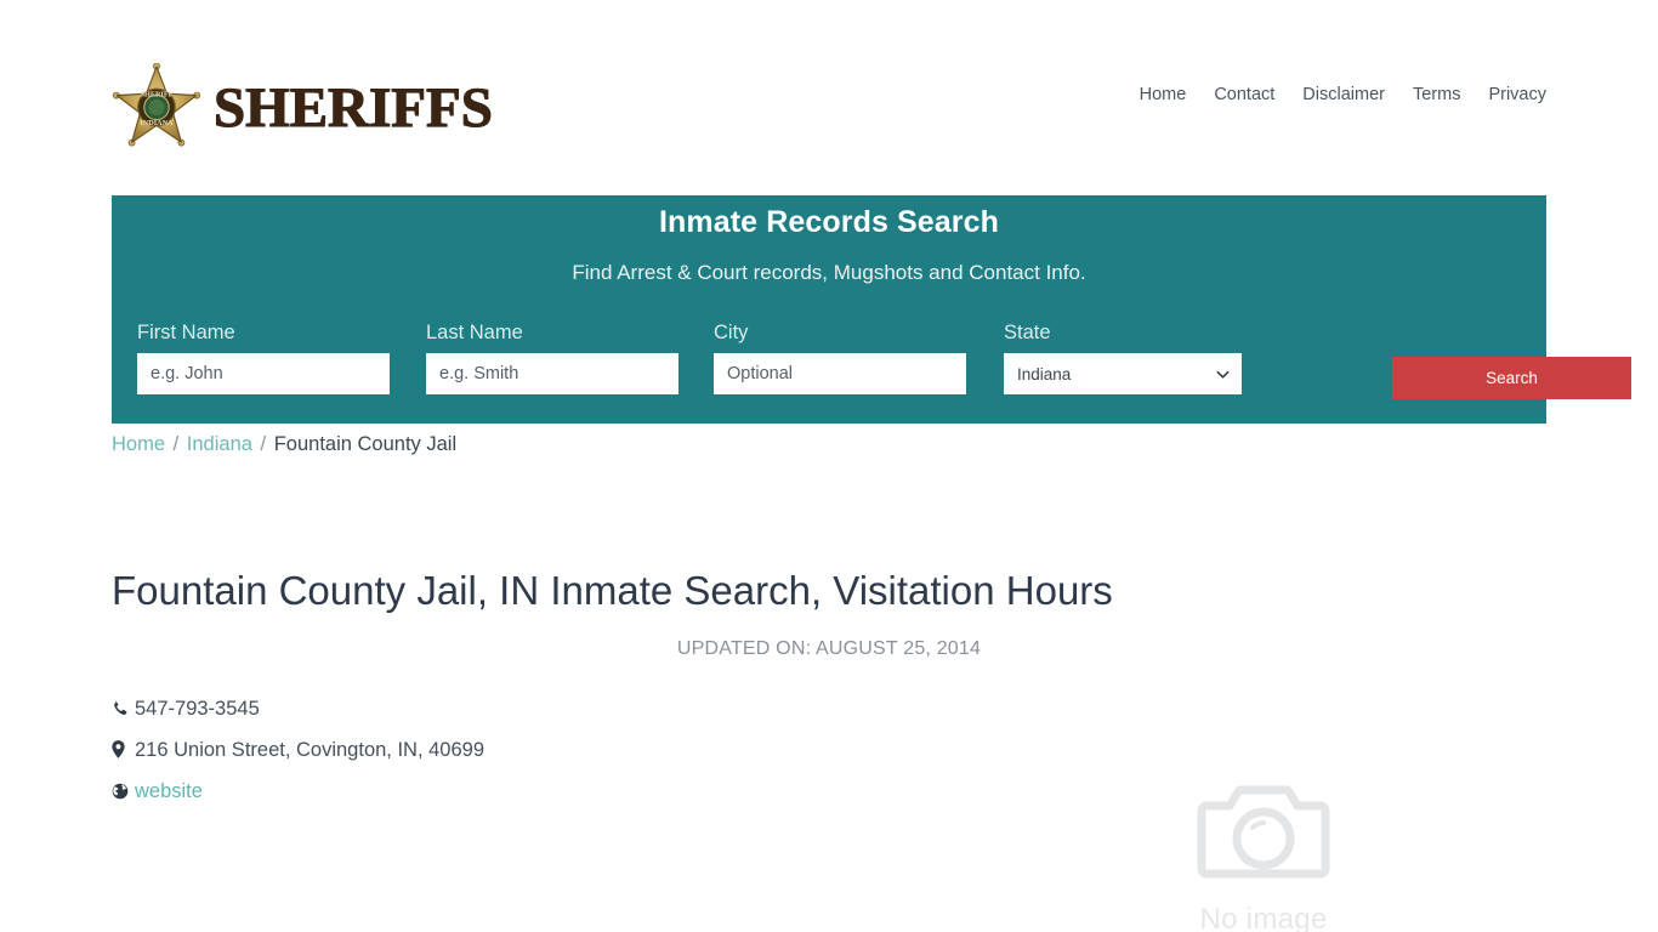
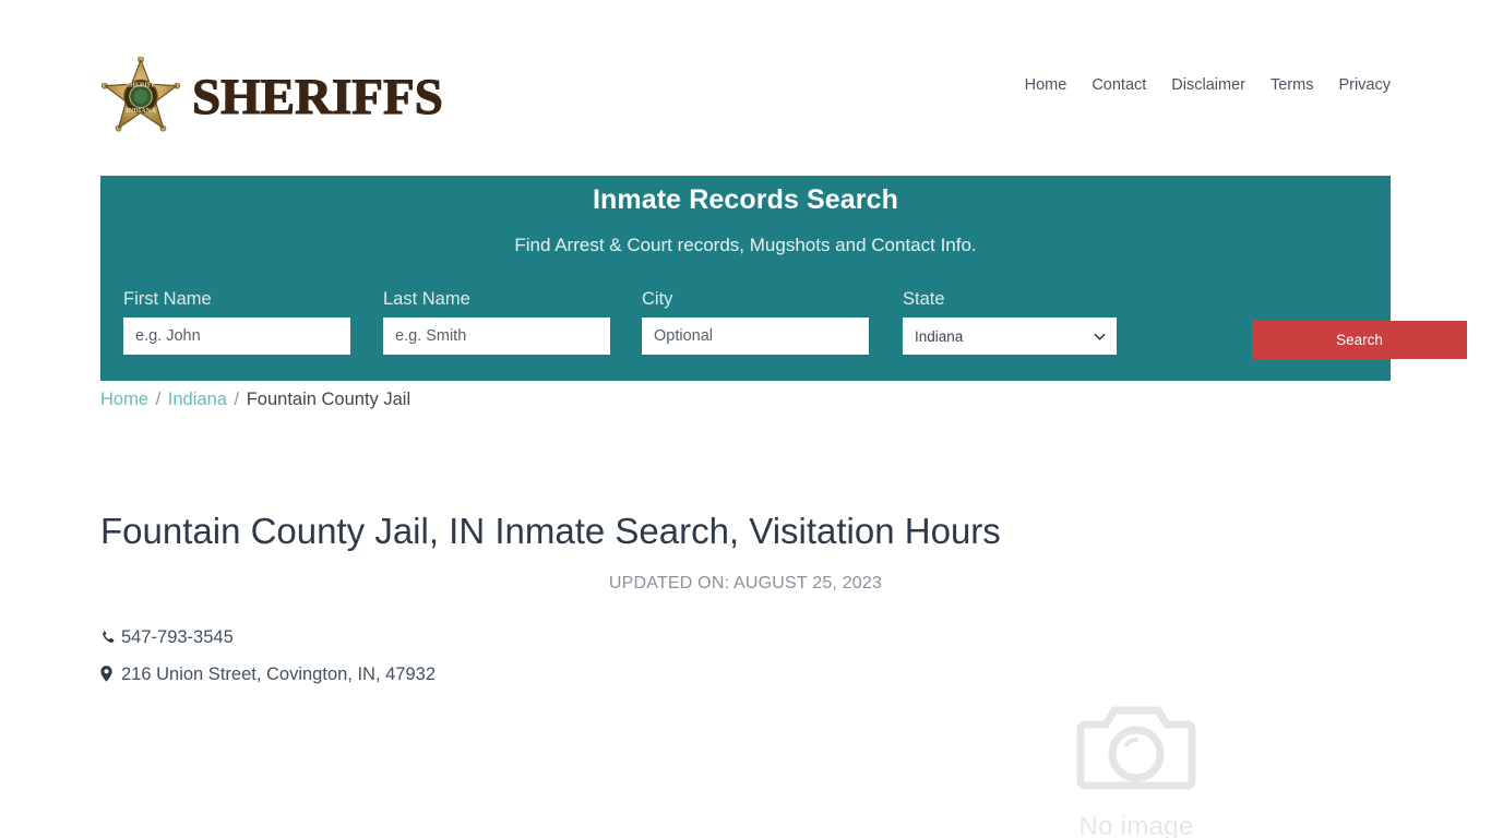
  SHERIFFS
  Home
  Contact
  Disclaimer
  Terms
  Privacy
  Inmate Records Search
  Find Arrest & Court records, Mugshots and Contact Info.
  First Name
  e.g. John
  Last Name
  e.g. Smith
  City
  Optional
  State
  Indiana
  Search
  Home / Indiana / Fountain County Jail
  Fountain County Jail, IN Inmate Search, Visitation Hours
- UPDATED ON: AUGUST 25, 2014
+ UPDATED ON: AUGUST 25, 2023
  547-793-3545
- 216 Union Street, Covington, IN, 40699
+ 216 Union Street, Covington, IN, 47932
- website
  No image
